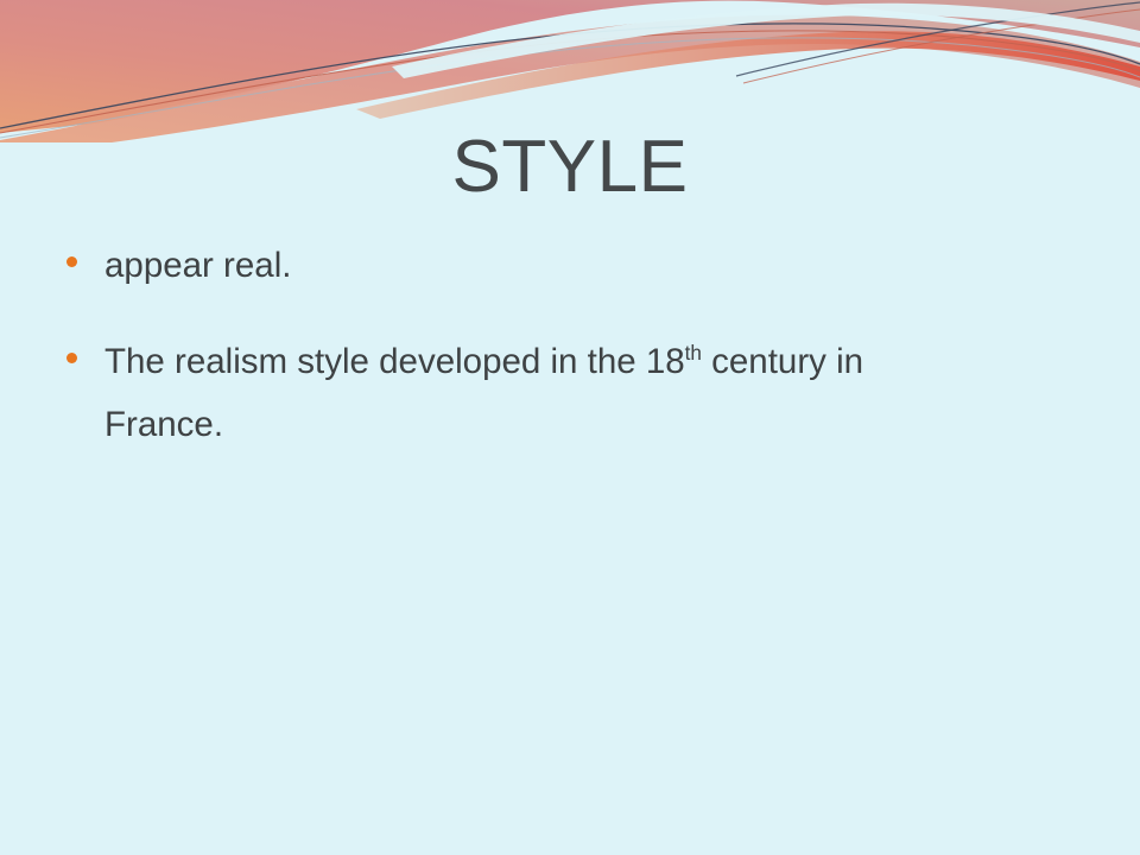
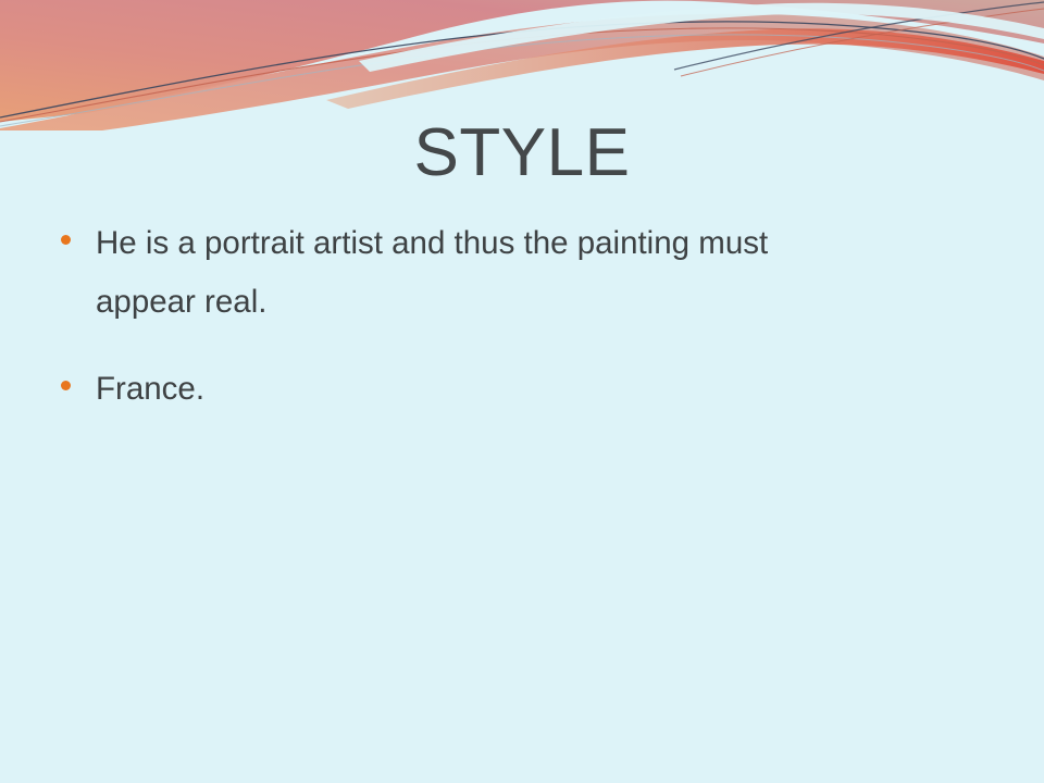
  STYLE
+ He is a portrait artist and thus the painting must
  appear real.
- The realism style developed in the 18th century in
  France.
